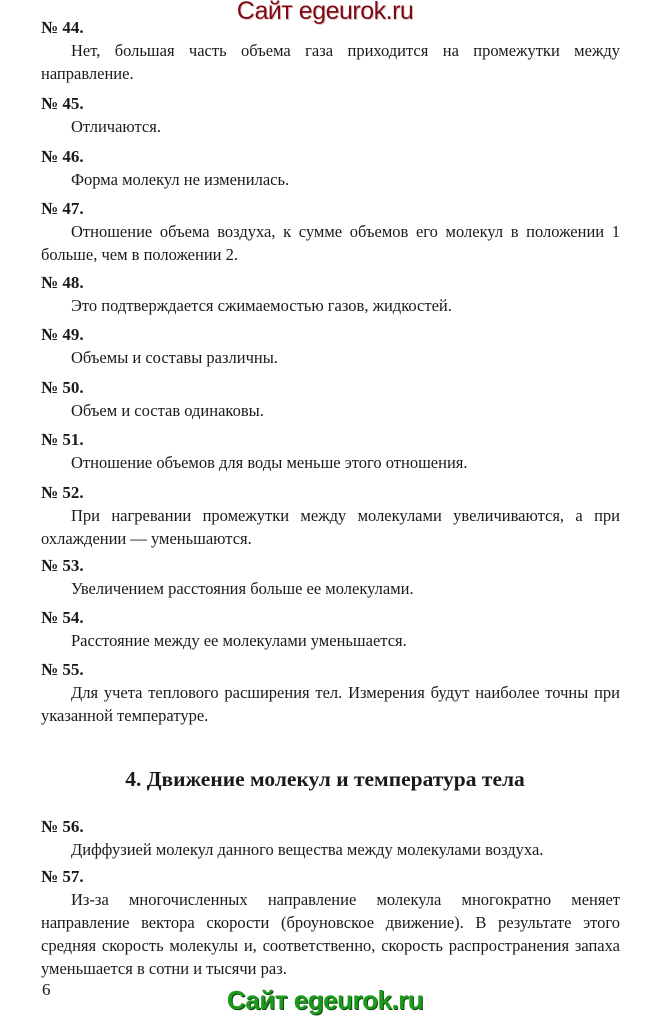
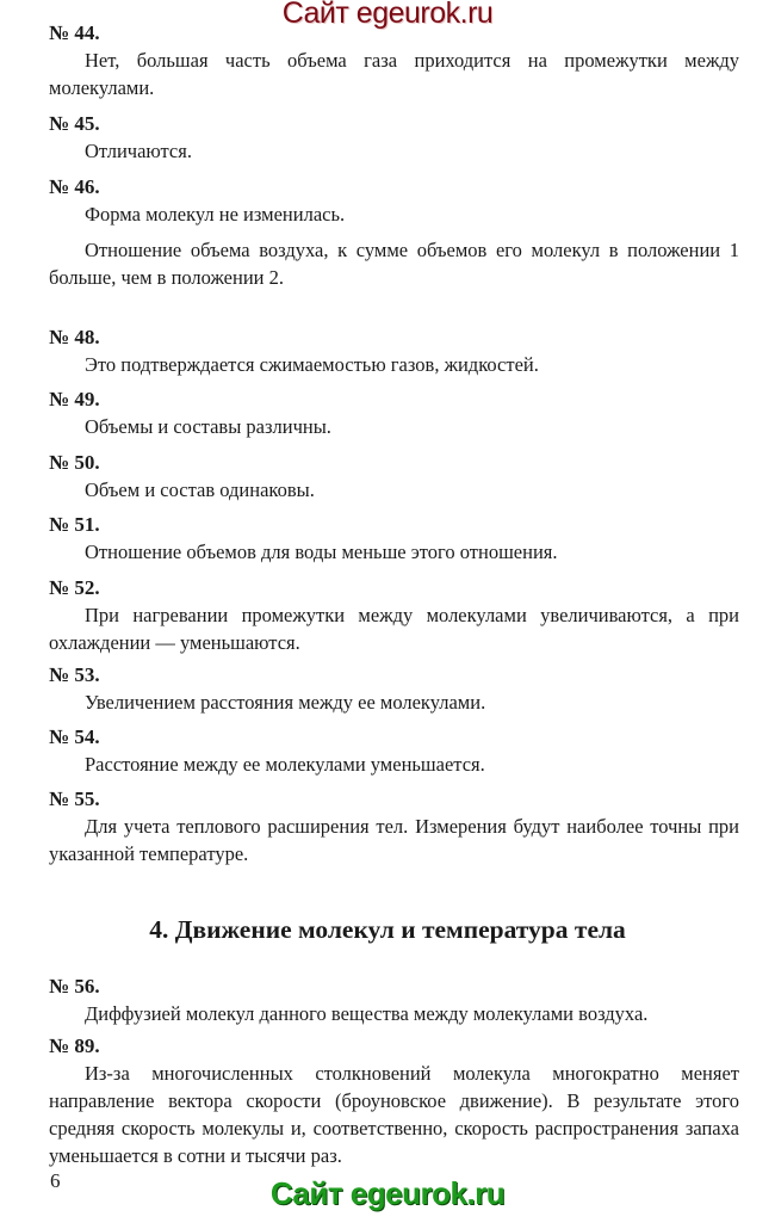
  Сайт egeurok.ru
  № 44.
- Нет, большая часть объема газа приходится на промежутки между направление.
+ Нет, большая часть объема газа приходится на промежутки между молекулами.
  № 45.
  Отличаются.
  № 46.
  Форма молекул не изменилась.
- № 47.
  Отношение объема воздуха, к сумме объемов его молекул в положении 1 больше, чем в положении 2.
  № 48.
  Это подтверждается сжимаемостью газов, жидкостей.
  № 49.
  Объемы и составы различны.
  № 50.
  Объем и состав одинаковы.
  № 51.
  Отношение объемов для воды меньше этого отношения.
  № 52.
  При нагревании промежутки между молекулами увеличиваются, а при охлаждении — уменьшаются.
  № 53.
- Увеличением расстояния больше ее молекулами.
+ Увеличением расстояния между ее молекулами.
  № 54.
  Расстояние между ее молекулами уменьшается.
  № 55.
  Для учета теплового расширения тел. Измерения будут наиболее точны при указанной температуре.
  № 56.
  Диффузией молекул данного вещества между молекулами воздуха.
- № 57.
+ № 89.
- Из-за многочисленных направление молекула многократно меняет направление вектора скорости (броуновское движение). В результате этого средняя скорость молекулы и, соответственно, скорость распространения запаха уменьшается в сотни и тысячи раз.
+ Из-за многочисленных столкновений молекула многократно меняет направление вектора скорости (броуновское движение). В результате этого средняя скорость молекулы и, соответственно, скорость распространения запаха уменьшается в сотни и тысячи раз.
  4. Движение молекул и температура тела
  6
  Сайт egeurok.ru
